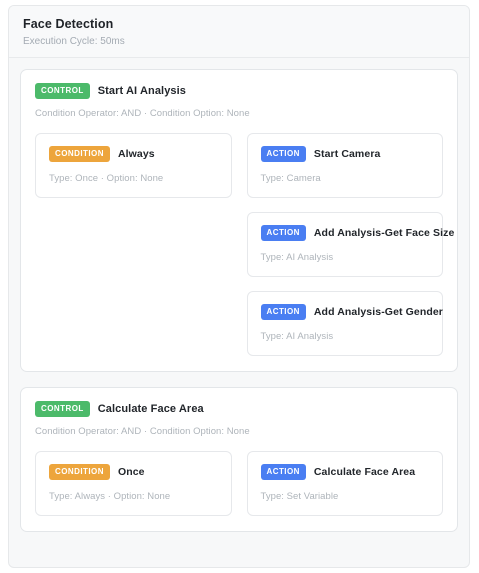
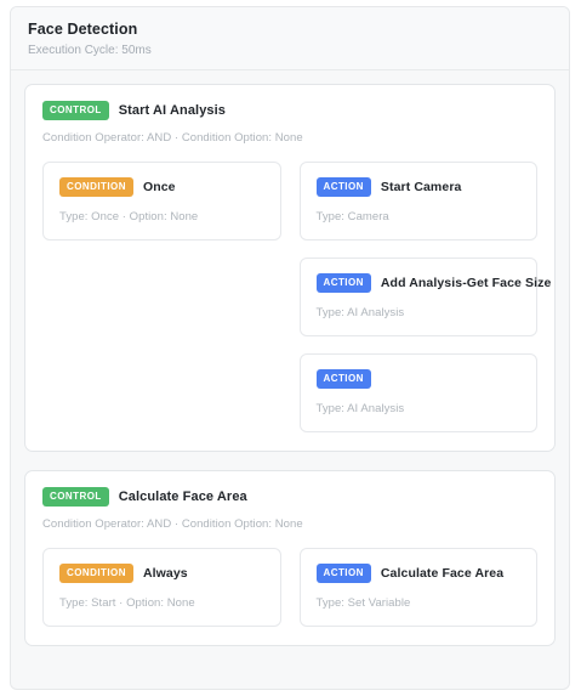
  Face Detection
  Execution Cycle: 50ms
  CONTROL
  Start AI Analysis
  Condition Operator: AND · Condition Option: None
  CONDITION
- Always
+ Once
  Type: Once · Option: None
  ACTION
  Start Camera
  Type: Camera
  ACTION
  Add Analysis-Get Face Size
  Type: AI Analysis
  ACTION
- Add Analysis-Get Gender
  Type: AI Analysis
  CONTROL
  Calculate Face Area
  Condition Operator: AND · Condition Option: None
  CONDITION
- Once
+ Always
- Type: Always · Option: None
+ Type: Start · Option: None
  ACTION
  Calculate Face Area
  Type: Set Variable
